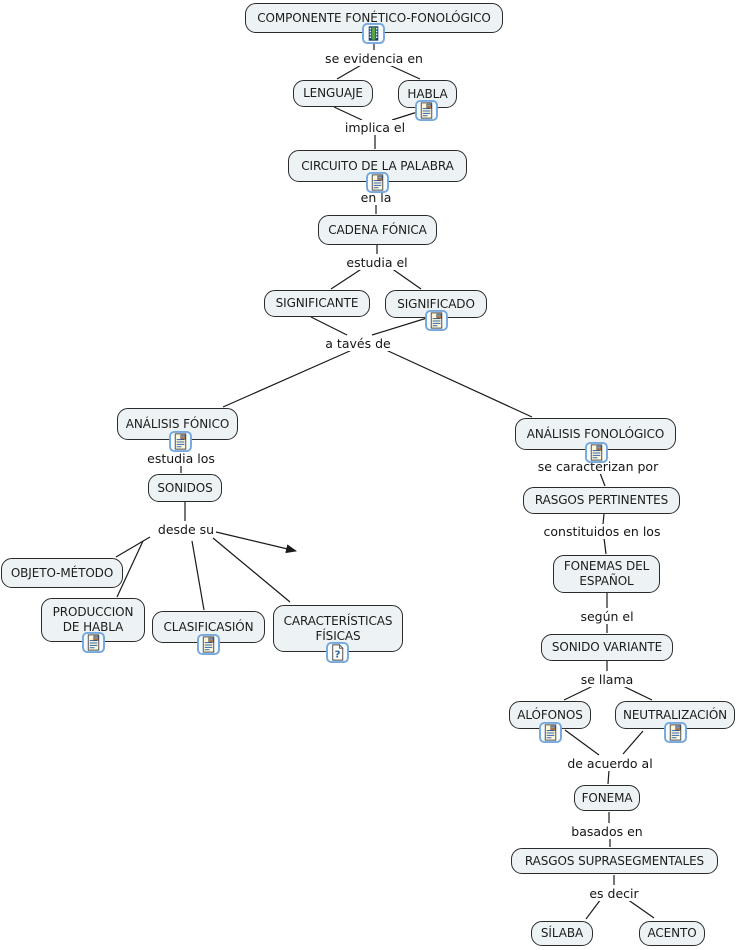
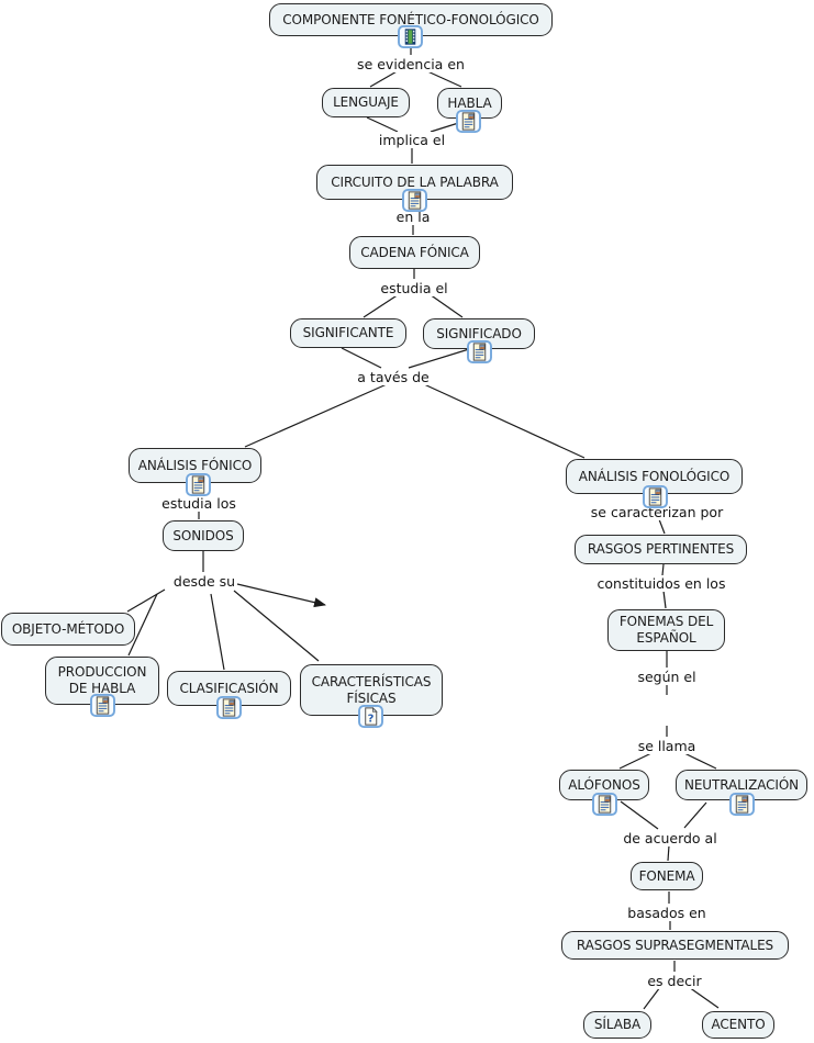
  COMPONENTE FONÉTICO-FONOLÓGICO
  LENGUAJE
  HABLA
  CIRCUITO DE LA PALABRA
  CADENA FÓNICA
  SIGNIFICANTE
  SIGNIFICADO
  ANÁLISIS FÓNICO
  SONIDOS
  OBJETO-MÉTODO
  PRODUCCION DE HABLA
  CLASIFICASIÓN
  CARACTERÍSTICAS FÍSICAS
  ANÁLISIS FONOLÓGICO
  RASGOS PERTINENTES
  FONEMAS DEL ESPAÑOL
- SONIDO VARIANTE
  ALÓFONOS
  NEUTRALIZACIÓN
  FONEMA
  RASGOS SUPRASEGMENTALES
  SÍLABA
  ACENTO
  se evidencia en
  implica el
  en la
  estudia el
  a tavés de
  estudia los
  desde su
  se caracterizan por
  constituidos en los
  según el
  se llama
  de acuerdo al
  basados en
  es decir
